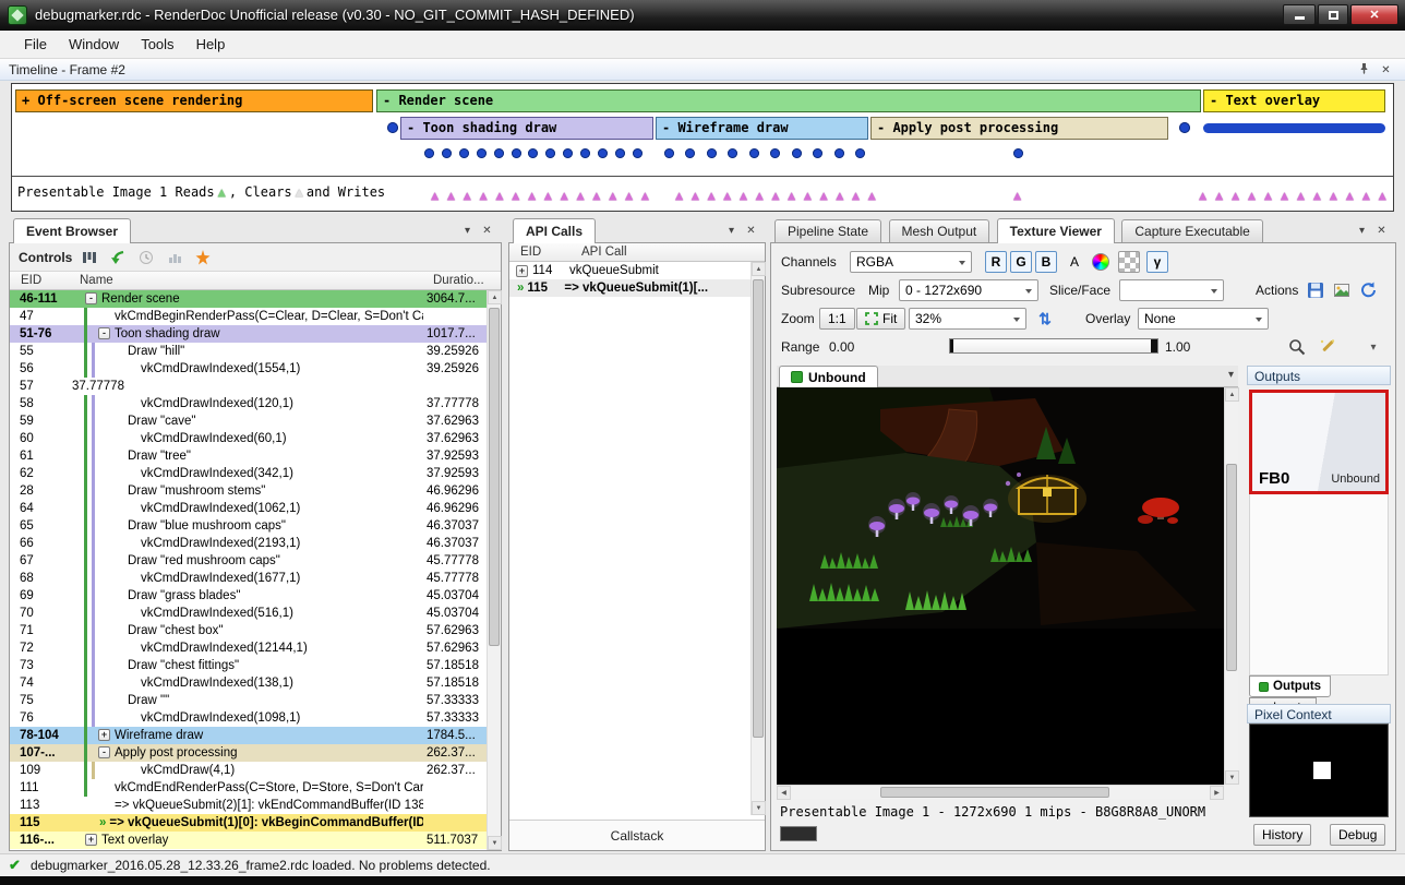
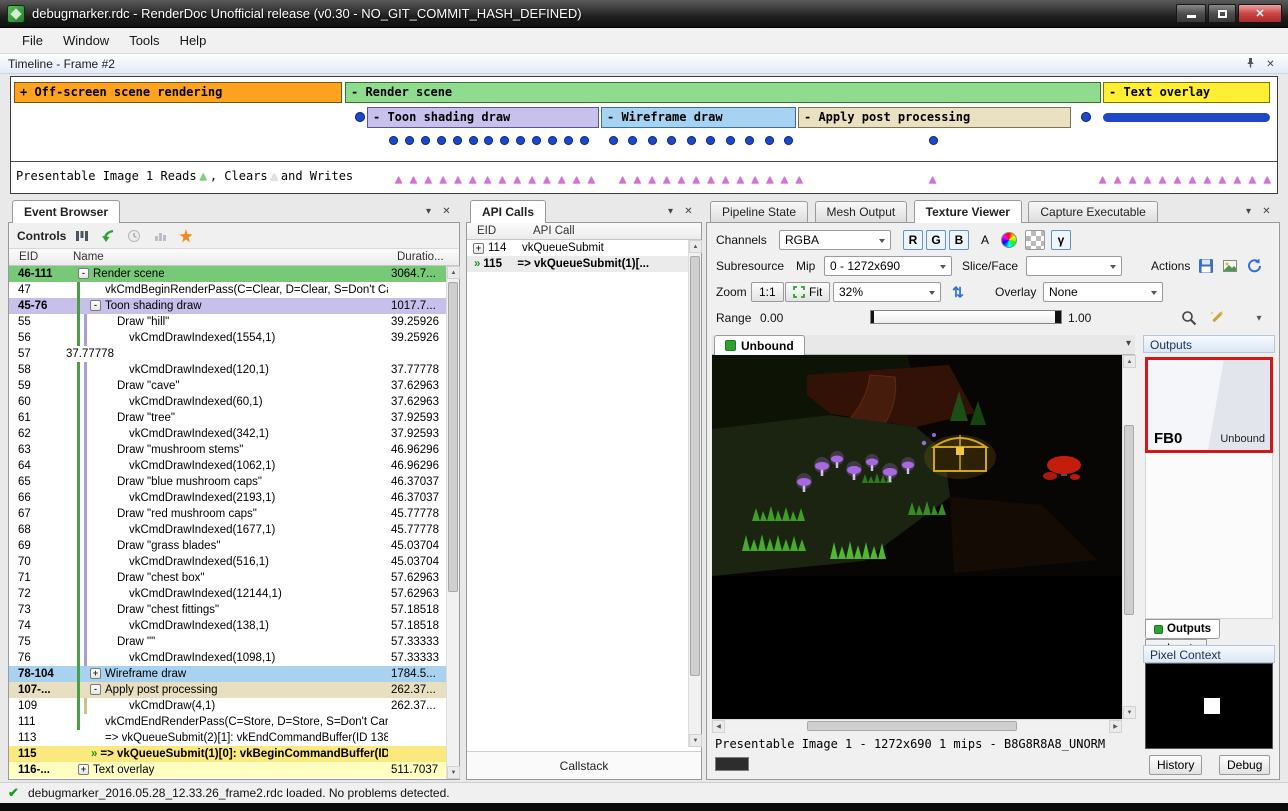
  debugmarker.rdc - RenderDoc Unofficial release (v0.30 - NO_GIT_COMMIT_HASH_DEFINED)
  ✕
  File
  Window
  Tools
  Help
  Timeline - Frame #2
  ✕
  + Off-screen scene rendering
  - Render scene
  - Text overlay
  - Toon shading draw
  - Wireframe draw
  - Apply post processing
  Presentable Image 1 Reads ▲ , Clears ▲ and Writes
  ▲
  ▲
  ▲
  ▲
  ▲
  ▲
  ▲
  ▲
  ▲
  ▲
  ▲
  ▲
  ▲
  ▲
  ▲
  ▲
  ▲
  ▲
  ▲
  ▲
  ▲
  ▲
  ▲
  ▲
  ▲
  ▲
  ▲
  ▲
  ▲
  ▲
  ▲
  ▲
  ▲
  ▲
  ▲
  ▲
  ▲
  ▲
  ▲
  ▲
  Event Browser
  ▾
  ✕
  Controls
  EID
  Name
  Duratio...
  46-111
  - Render scene
  3064.7...
  47
  vkCmdBeginRenderPass(C=Clear, D=Clear, S=Don't C
- 51-76
+ 45-76
  - Toon shading draw
  1017.7...
  55
  Draw "hill"
  39.25926
  56
  vkCmdDrawIndexed(1554,1)
  39.25926
  57
  37.77778
  58
  vkCmdDrawIndexed(120,1)
  37.77778
  59
  Draw "cave"
  37.62963
  60
  vkCmdDrawIndexed(60,1)
  37.62963
  61
  Draw "tree"
  37.92593
  62
  vkCmdDrawIndexed(342,1)
  37.92593
- 28
+ 63
  Draw "mushroom stems"
  46.96296
  64
  vkCmdDrawIndexed(1062,1)
  46.96296
  65
  Draw "blue mushroom caps"
  46.37037
  66
  vkCmdDrawIndexed(2193,1)
  46.37037
  67
  Draw "red mushroom caps"
  45.77778
  68
  vkCmdDrawIndexed(1677,1)
  45.77778
  69
  Draw "grass blades"
  45.03704
  70
  vkCmdDrawIndexed(516,1)
  45.03704
  71
  Draw "chest box"
  57.62963
  72
  vkCmdDrawIndexed(12144,1)
  57.62963
  73
  Draw "chest fittings"
  57.18518
  74
  vkCmdDrawIndexed(138,1)
  57.18518
  75
  Draw ""
  57.33333
  76
  vkCmdDrawIndexed(1098,1)
  57.33333
  78-104
  + Wireframe draw
  1784.5...
  107-...
  - Apply post processing
  262.37...
  109
  vkCmdDraw(4,1)
  262.37...
  111
  vkCmdEndRenderPass(C=Store, D=Store, S=Don't Car
  113
  => vkQueueSubmit(2)[1]: vkEndCommandBuffer(ID 138
  115
  » => vkQueueSubmit(1)[0]: vkBeginCommandBuffer(ID
  116-...
  + Text overlay
  511.7037
  API Calls
  ▾
  ✕
  EID
  API Call
  +
  114
  vkQueueSubmit
  »
  115
  => vkQueueSubmit(1)[...
  Callstack
  Pipeline State Mesh Output Texture Viewer Capture Executable
  ▾
  ✕
  Channels
  RGBA
  R
  G
  B
  A
  γ
  Subresource
  Mip
  0 - 1272x690
  Slice/Face
  Actions
  Zoom
  1:1
  Fit
  32%
  ⇅
  Overlay
  None
  Range
  0.00
  1.00
  ▾
  Unbound
  ▾
  Presentable Image 1 - 1272x690 1 mips - B8G8R8A8_UNORM
  Outputs
  FB0
  Unbound
  Outputs
  Pixel Context
  History
  Debug
  ✔
  debugmarker_2016.05.28_12.33.26_frame2.rdc loaded. No problems detected.
